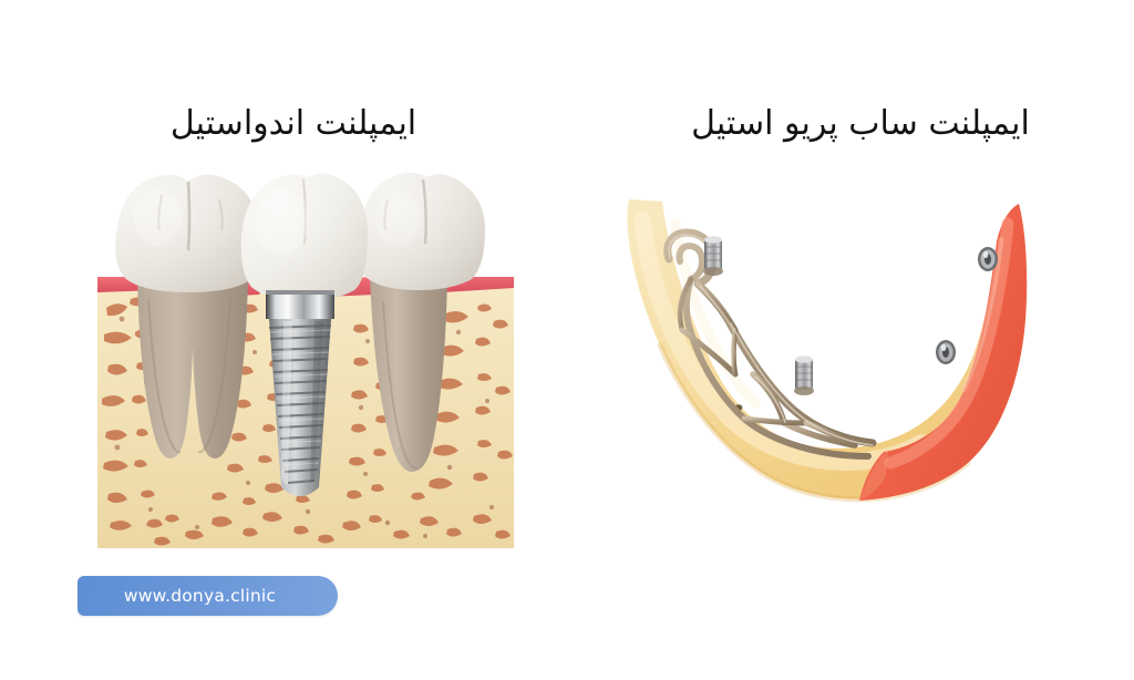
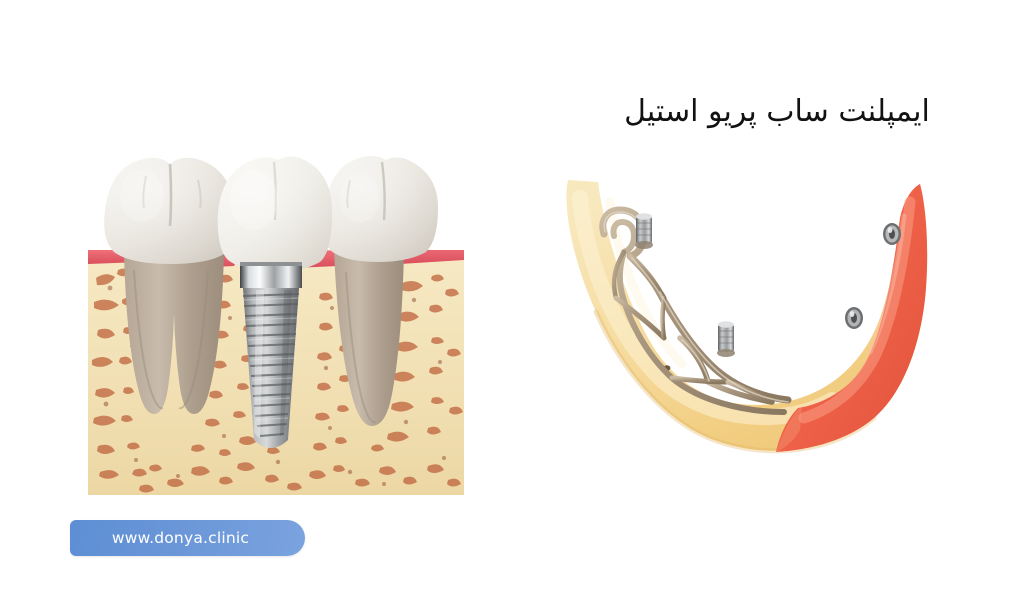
- ایمپلنت اندواستیل
  ایمپلنت ساب پریو استیل
  www.donya.clinic
